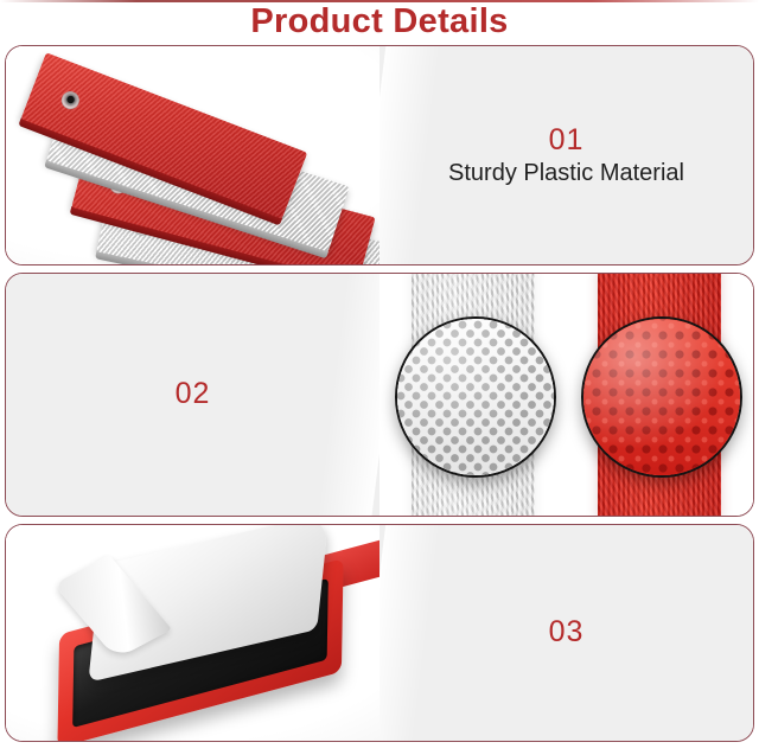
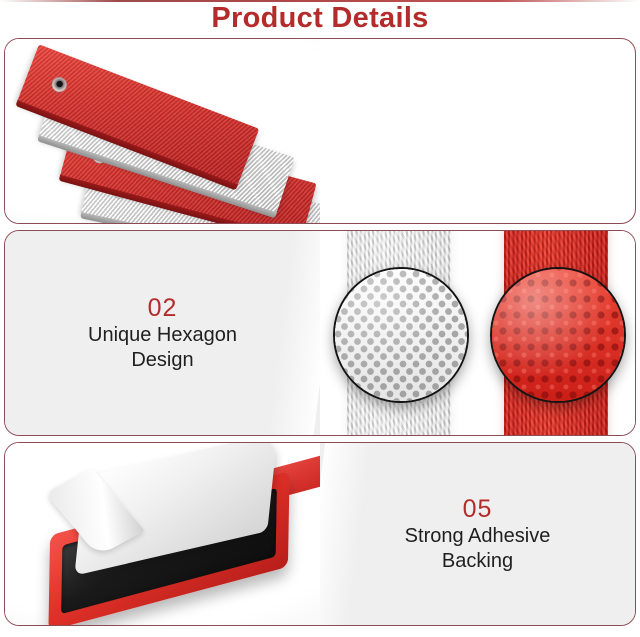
  Product Details
- 01
- Sturdy Plastic Material
  02
+ Unique Hexagon
+ Design
- 03
+ 05
+ Strong Adhesive
+ Backing
